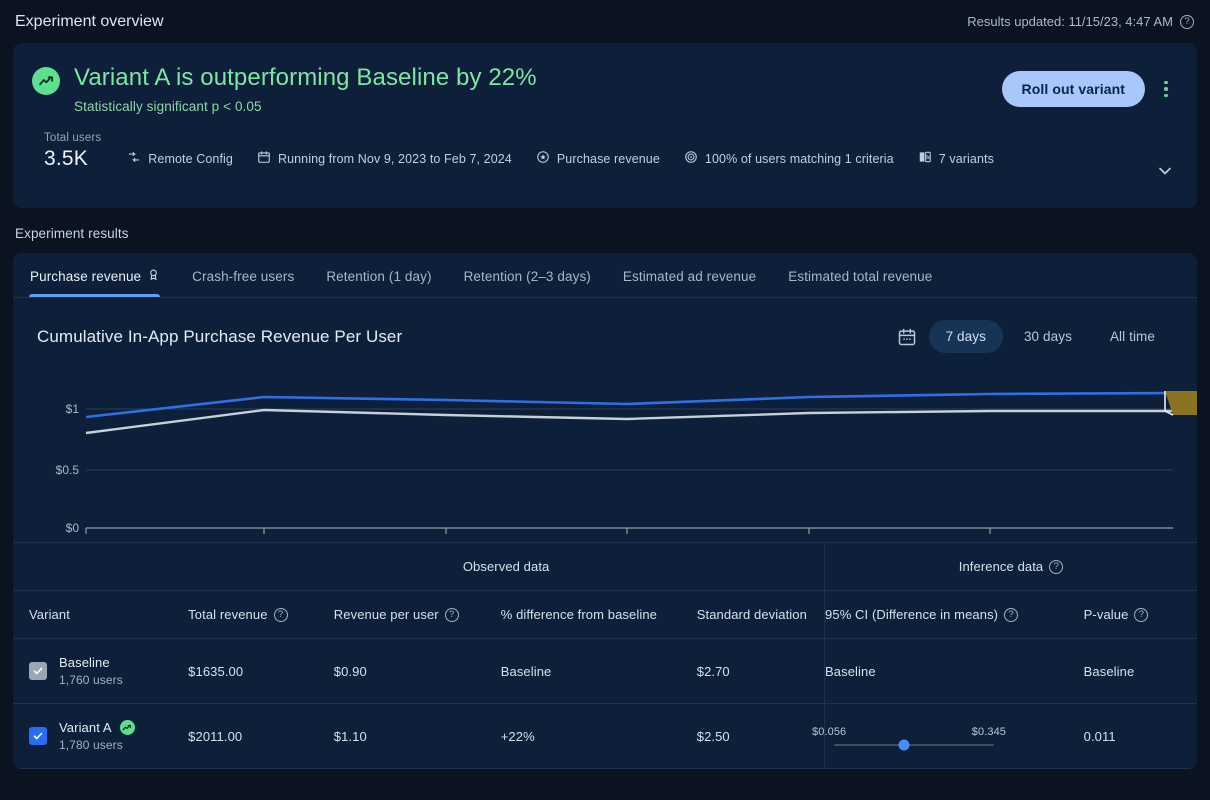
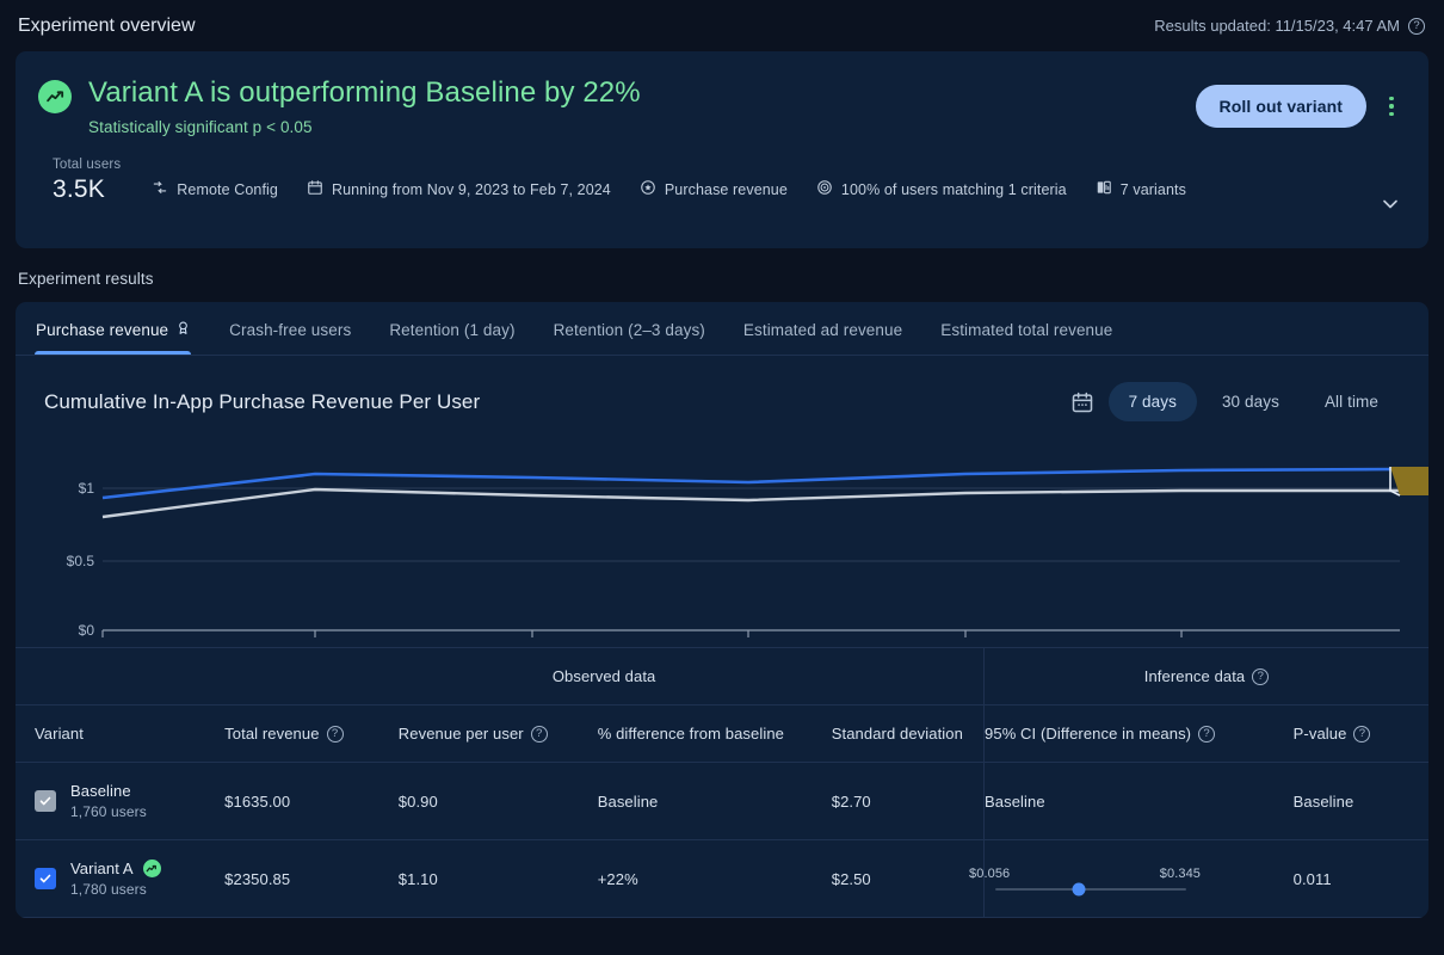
  Experiment overview
  Results updated: 11/15/23, 4:47 AM
  ?
  Variant A is outperforming Baseline by 22%
  Statistically significant p < 0.05
  Roll out variant
  Total users
  3.5K
  Remote Config
  Running from Nov 9, 2023 to Feb 7, 2024
  Purchase revenue
  100% of users matching 1 criteria
  7 variants
  Experiment results
  Purchase revenue
  Crash-free users
  Retention (1 day)
  Retention (2–3 days)
  Estimated ad revenue
  Estimated total revenue
  Cumulative In-App Purchase Revenue Per User
  7 days
  30 days
  All time
  $1
  $0.5
  $0
  	Observed data	Inference data ?
  Variant	Total revenue ?	Revenue per user ?	% difference from baseline	Standard deviation	95% CI (Difference in means) ?	P-value ?
  Baseline 1,760 users	$1635.00	$0.90	Baseline	$2.70	Baseline	Baseline
- Variant A 1,780 users	$2011.00	$1.10	+22%	$2.50	$0.056 $0.345	0.011
+ Variant A 1,780 users	$2350.85	$1.10	+22%	$2.50	$0.056 $0.345	0.011
